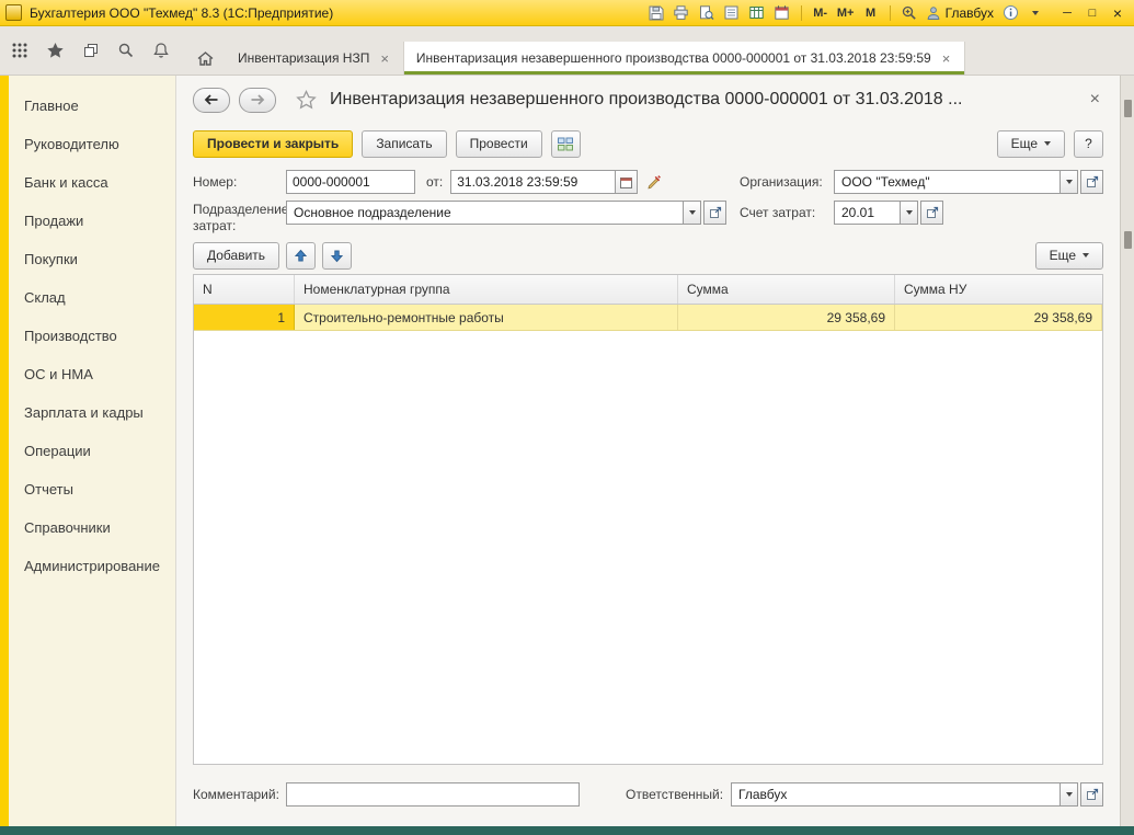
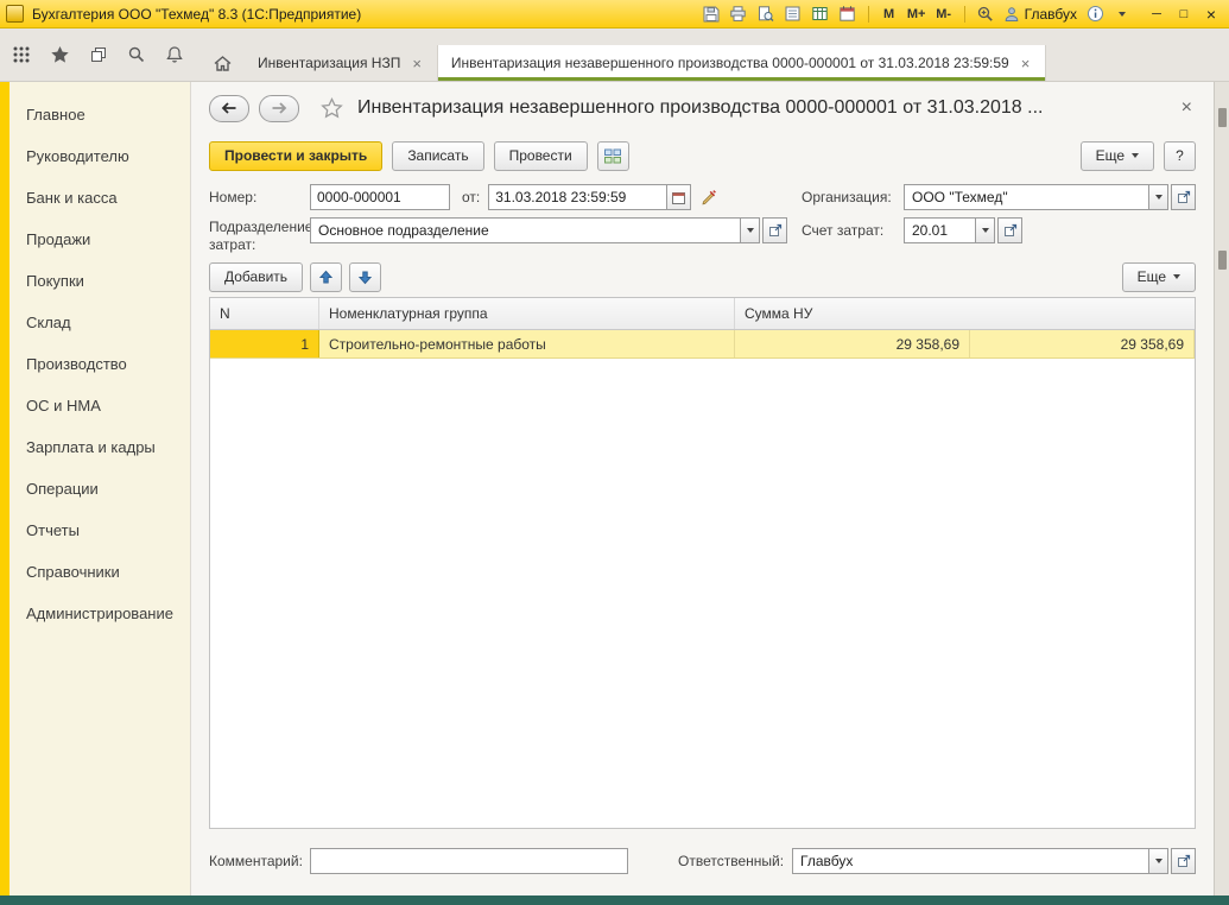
  Бухгалтерия ООО "Техмед" 8.3 (1С:Предприятие)
- M-
+ M
  M+
- M
+ M-
  Главбух
  ─
  □
  ×
  Инвентаризация НЗП
  ×
  Инвентаризация незавершенного производства 0000-000001 от 31.03.2018 23:59:59
  ×
  Главное
  Руководителю
  Банк и касса
  Продажи
  Покупки
  Склад
  Производство
  ОС и НМА
  Зарплата и кадры
  Операции
  Отчеты
  Справочники
  Администрирование
  Инвентаризация незавершенного производства 0000-000001 от 31.03.2018 ...
  ×
  Провести и закрыть
  Записать
  Провести
  Еще
  ?
  Номер:
  0000-000001
  от:
  31.03.2018 23:59:59
  Организация:
  ООО "Техмед"
  Подразделени затрат:
  Основное подразделение
  Счет затрат:
  20.01
  Добавить
  Еще
  N
  Номенклатурная группа
- Сумма
  Сумма НУ
  1
  Строительно-ремонтные работы
  29 358,69
  29 358,69
  Комментарий:
  Ответственный:
  Главбух
